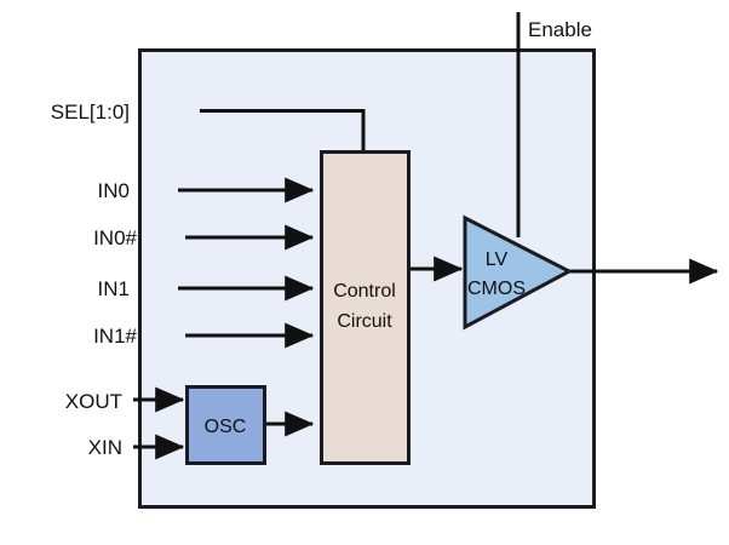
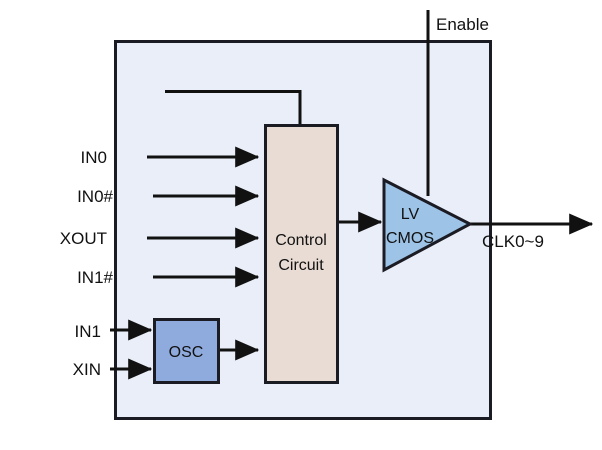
- SEL[1:0]
  IN0
  IN0#
- IN1
+ XOUT
  IN1#
- XOUT
+ IN1
  XIN
  OSC
  Control
  Circuit
  LV
  CMOS
  Enable
+ CLK0~9
